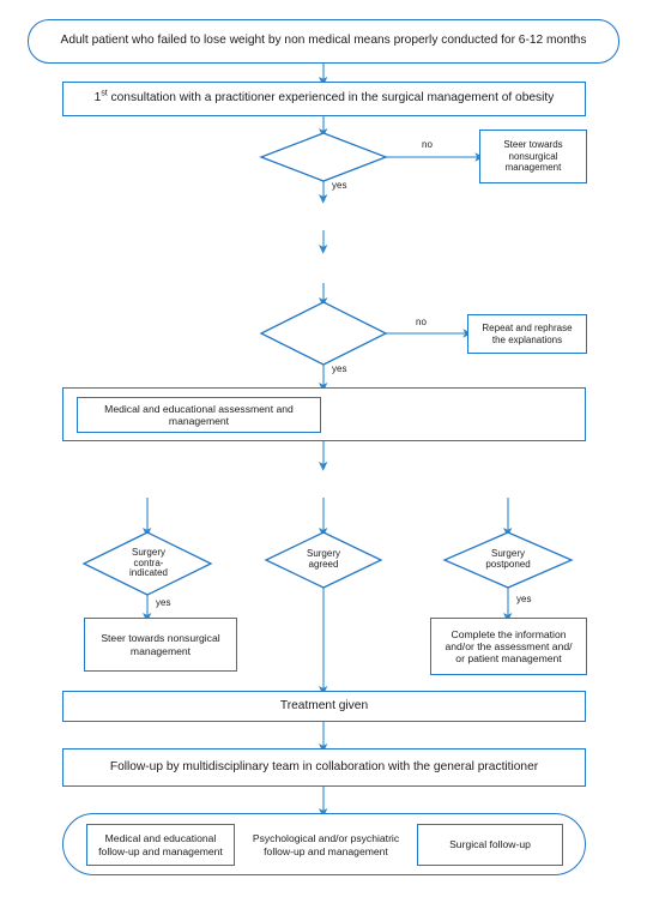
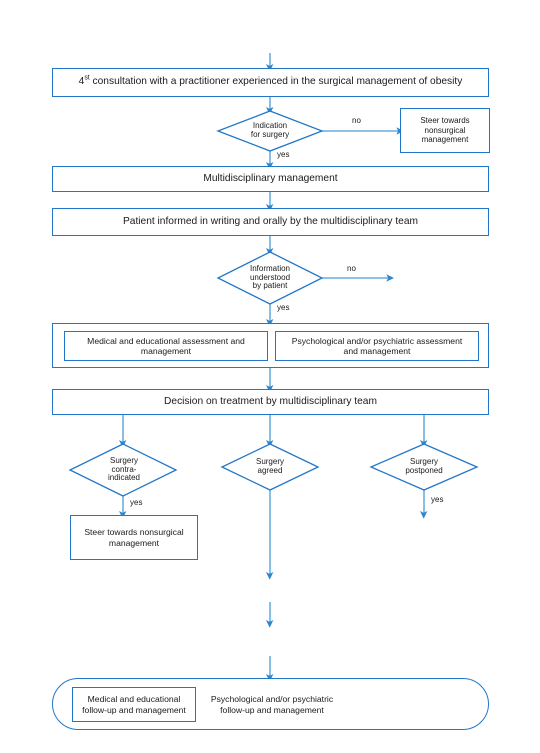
- Adult patient who failed to lose weight by non medical means properly conducted for 6-12 months
- 1 consultation with a practitioner experienced in the surgical management of obesity
+ 4 consultation with a practitioner experienced in the surgical management of obesity
+ Indication
+ for surgery
  no
  yes
  Steer towards
  nonsurgical
  management
+ Multidisciplinary management
+ Patient informed in writing and orally by the multidisciplinary team
+ Information
+ understood
+ by patient
  no
  yes
- Repeat and rephrase
- the explanations
  Medical and educational assessment and
  management
+ Psychological and/or psychiatric assessment
+ and management
+ Decision on treatment by multidisciplinary team
  Surgery
  contra-
  indicated
  yes
  Surgery
  agreed
  Surgery
  postponed
  yes
  Steer towards nonsurgical
  management
- Complete the information
- and/or the assessment and/
- or patient management
- Treatment given
- Follow-up by multidisciplinary team in collaboration with the general practitioner
  Medical and educational
  follow-up and management
  Psychological and/or psychiatric
  follow-up and management
- Surgical follow-up
